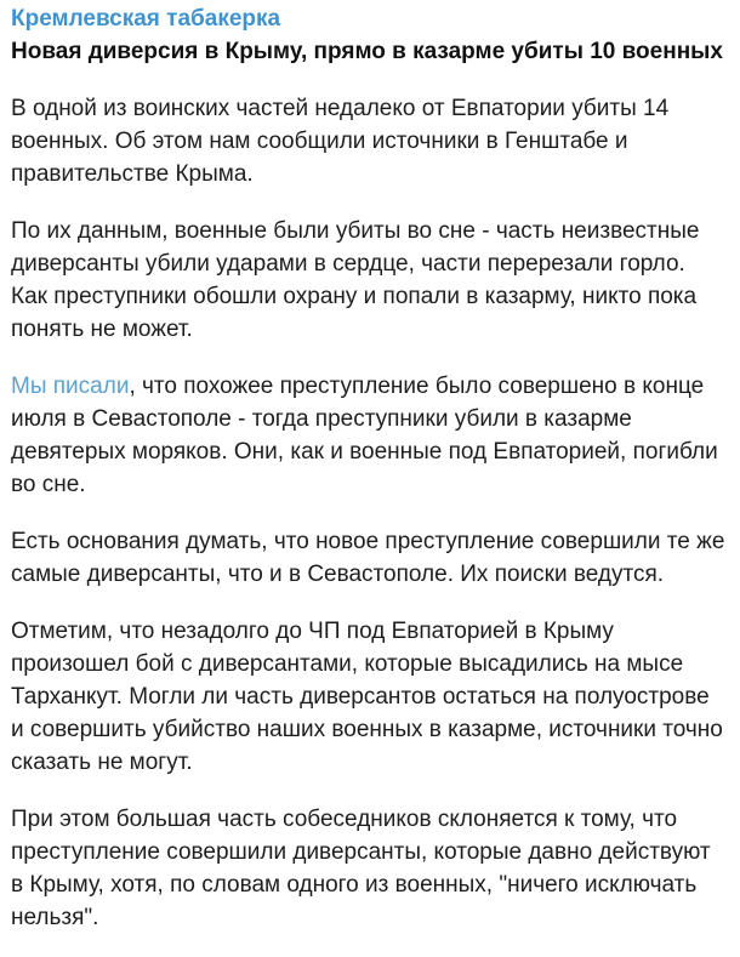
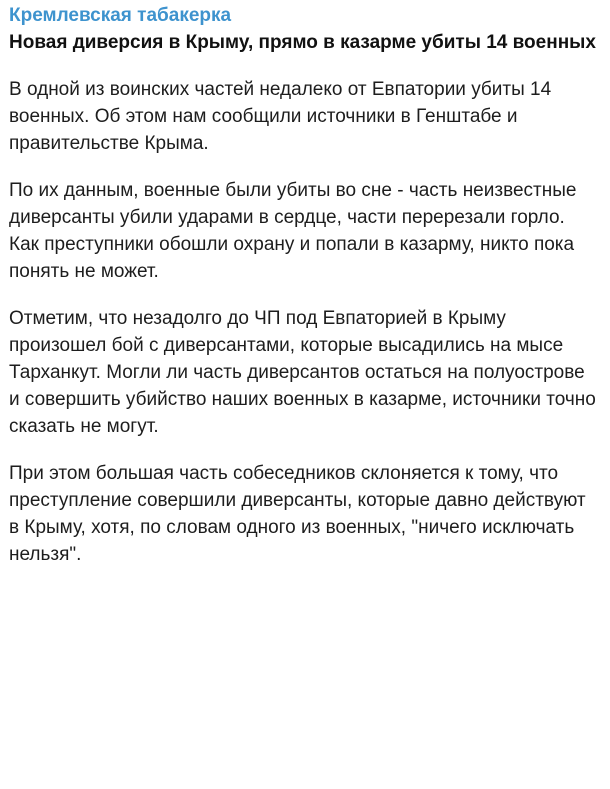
  Кремлевская табакерка
- Новая диверсия в Крыму, прямо в казарме убиты 10 военных
+ Новая диверсия в Крыму, прямо в казарме убиты 14 военных
  В одной из воинских частей недалеко от Евпатории убиты 14 военных. Об этом нам сообщили источники в Генштабе и правительстве Крыма.
  По их данным, военные были убиты во сне - часть неизвестные диверсанты убили ударами в сердце, части перерезали горло. Как преступники обошли охрану и попали в казарму, никто пока понять не может.
- Мы писали, что похожее преступление было совершено в конце июля в Севастополе - тогда преступники убили в казарме девятерых моряков. Они, как и военные под Евпаторией, погибли во сне.
- Есть основания думать, что новое преступление совершили те же самые диверсанты, что и в Севастополе. Их поиски ведутся.
  Отметим, что незадолго до ЧП под Евпаторией в Крыму произошел бой с диверсантами, которые высадились на мысе Тарханкут. Могли ли часть диверсантов остаться на полуострове и совершить убийство наших военных в казарме, источники точно сказать не могут.
  При этом большая часть собеседников склоняется к тому, что преступление совершили диверсанты, которые давно действуют в Крыму, хотя, по словам одного из военных, "ничего исключать нельзя".
